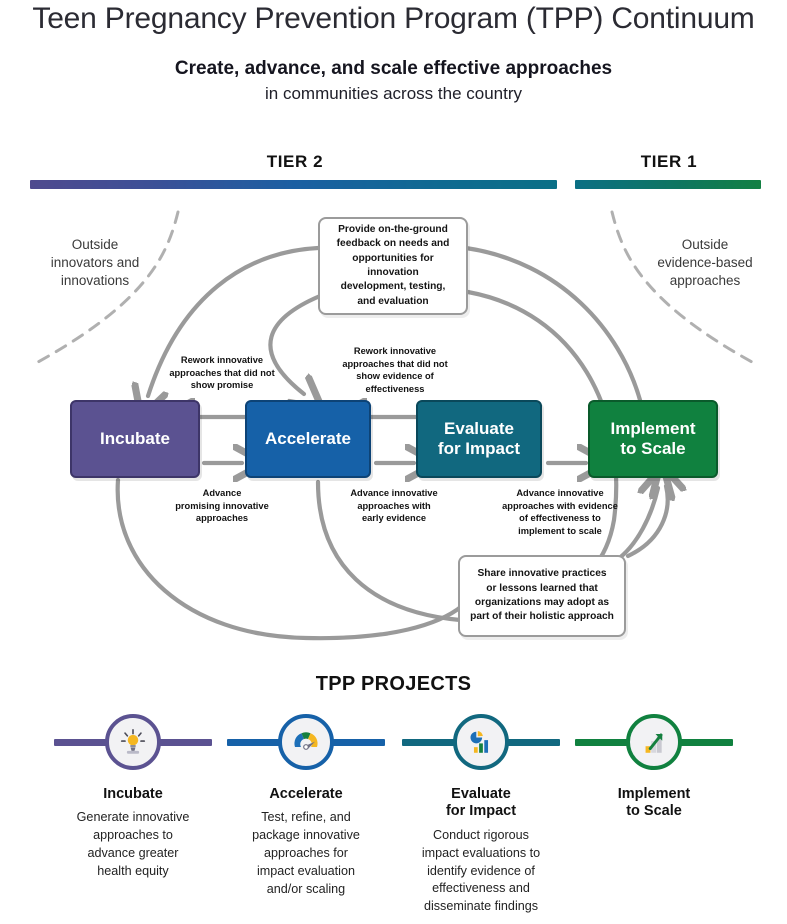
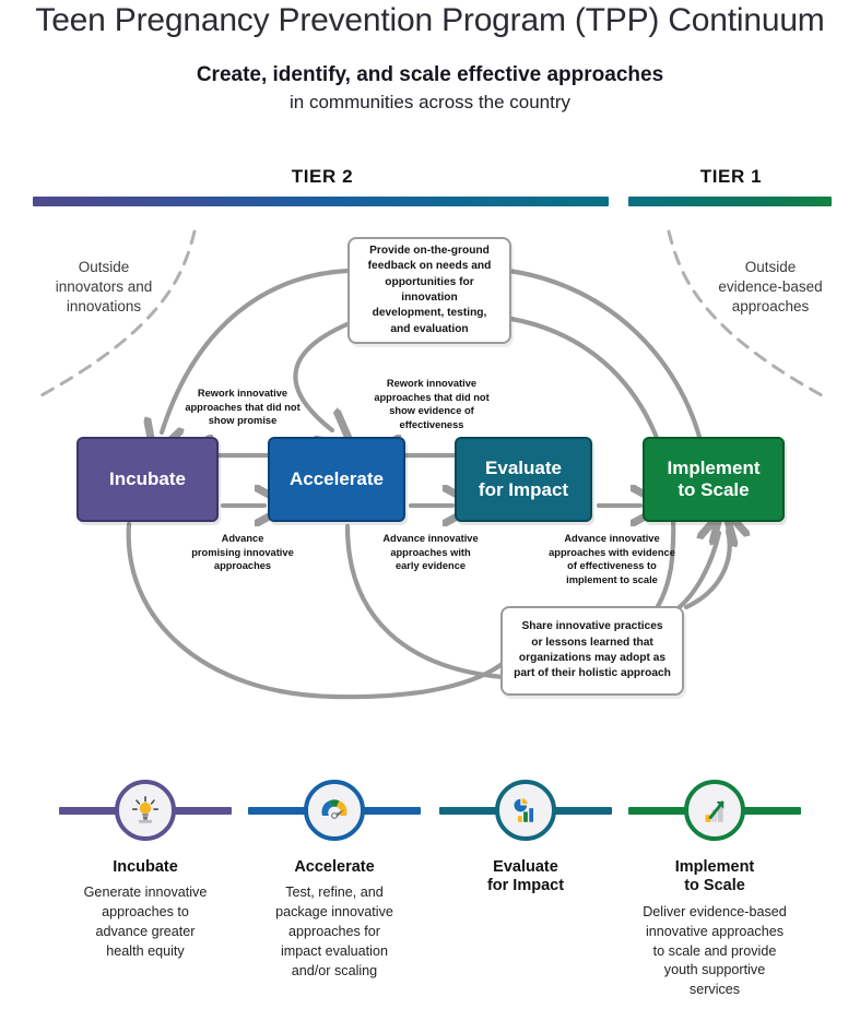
  Teen Pregnancy Prevention Program (TPP) Continuum
- Create, advance, and scale effective approaches
+ Create, identify, and scale effective approaches
  in communities across the country
  TIER 2
  TIER 1
  Outside
  innovators and
  innovations
  Outside
  evidence-based
  approaches
  Provide on-the-ground
  feedback on needs and
  opportunities for innovation
  development, testing,
  and evaluation
  Share innovative practices
  or lessons learned that
  organizations may adopt as
  part of their holistic approach
  Rework innovative
  approaches that did not
  show promise
  Rework innovative
  approaches that did not
  show evidence of
  effectiveness
  Advance
  promising innovative
  approaches
  Advance innovative
  approaches with
  early evidence
  Advance innovative
  approaches with evidence
  of effectiveness to
  implement to scale
  Incubate
  Accelerate
  Evaluate
  for Impact
  Implement
  to Scale
- TPP PROJECTS
  Incubate
  Generate innovative
  approaches to
  advance greater
  health equity
  Accelerate
  Test, refine, and
  package innovative
  approaches for
  impact evaluation
  and/or scaling
  Evaluate
  for Impact
- Conduct rigorous
- impact evaluations to
- identify evidence of
- effectiveness and
- disseminate findings
  Implement
  to Scale
+ Deliver evidence-based
+ innovative approaches
+ to scale and provide
+ youth supportive
+ services
